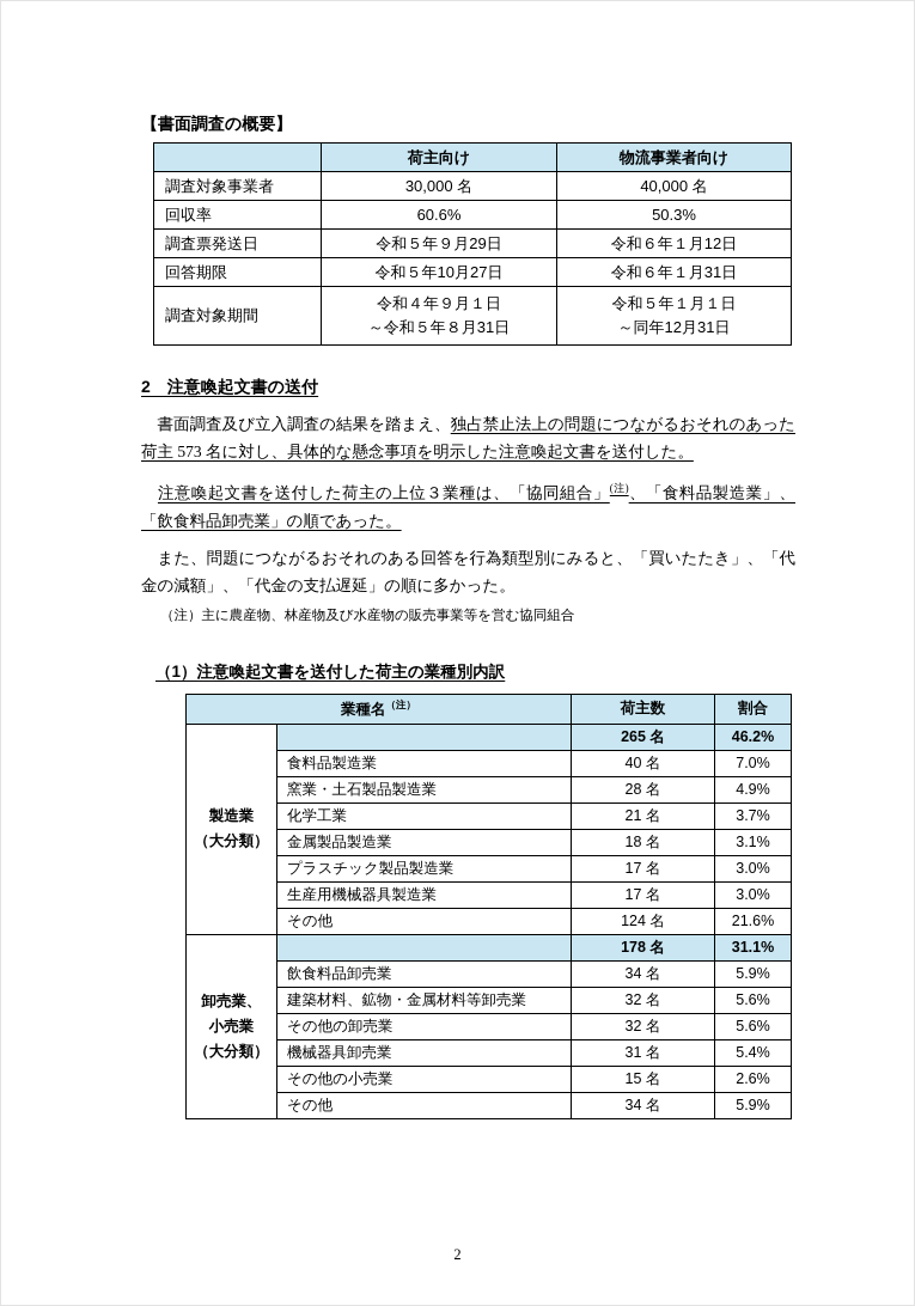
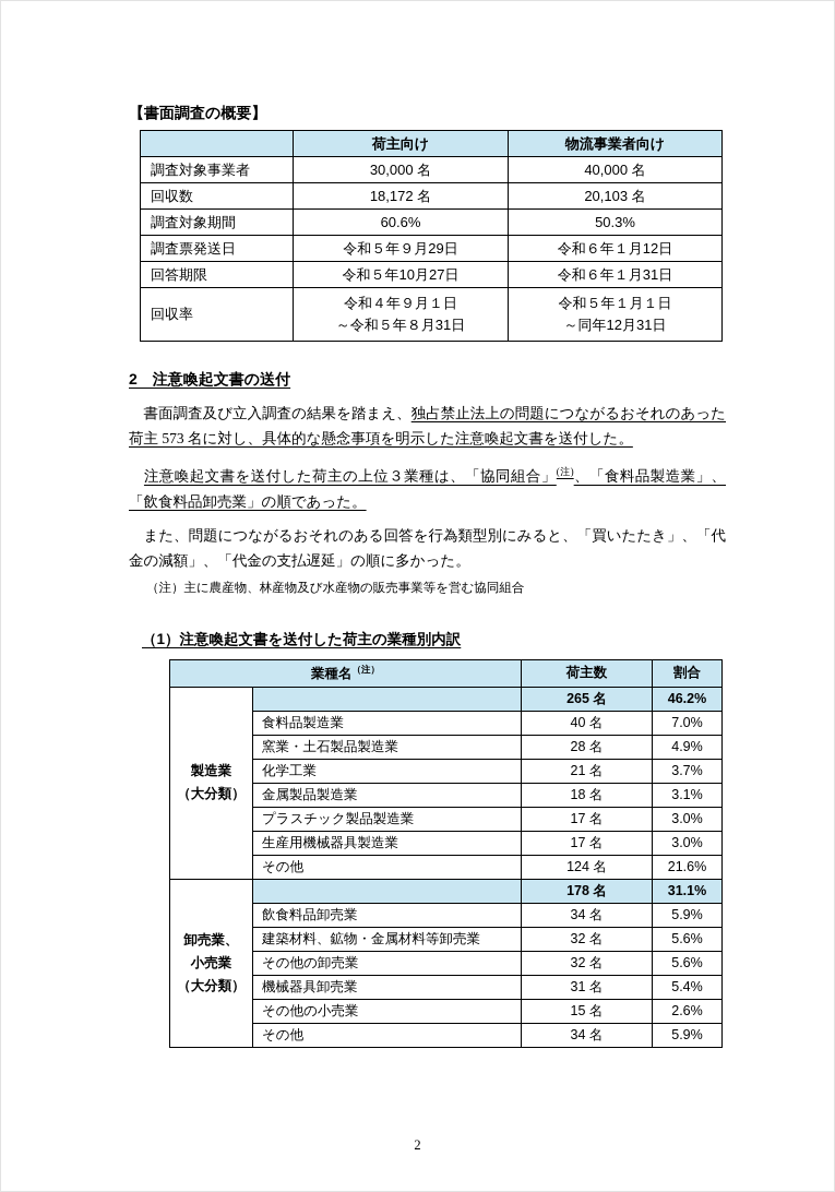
  【書面調査の概要】
  	荷主向け	物流事業者向け
  調査対象事業者	30,000 名	40,000 名
+ 回収数	18,172 名	20,103 名
- 回収率	60.6%	50.3%
+ 調査対象期間	60.6%	50.3%
  調査票発送日	令和５年９月29日	令和６年１月12日
  回答期限	令和５年10月27日	令和６年１月31日
- 調査対象期間	令和４年９月１日 ～令和５年８月31日	令和５年１月１日 ～同年12月31日
+ 回収率	令和４年９月１日 ～令和５年８月31日	令和５年１月１日 ～同年12月31日
  2 注意喚起文書の送付
  書面調査及び立入調査の結果を踏まえ、独占禁止法上の問題につながるおそれのあった荷主 573 名に対し、具体的な懸念事項を明示した注意喚起文書を送付した。
  注意喚起文書を送付した荷主の上位３業種は、「協同組合」(注)、「食料品製造業」、「飲食料品卸売業」の順であった。
  また、問題につながるおそれのある回答を行為類型別にみると、「買いたたき」、「代金の減額」、「代金の支払遅延」の順に多かった。
  （注）主に農産物、林産物及び水産物の販売事業等を営む協同組合
  （1）注意喚起文書を送付した荷主の業種別内訳
  業種名（注）	荷主数	割合
  製造業 （大分類）		265 名	46.2%
  食料品製造業	40 名	7.0%
  窯業・土石製品製造業	28 名	4.9%
  化学工業	21 名	3.7%
  金属製品製造業	18 名	3.1%
  プラスチック製品製造業	17 名	3.0%
  生産用機械器具製造業	17 名	3.0%
  その他	124 名	21.6%
  卸売業、 小売業 （大分類）		178 名	31.1%
  飲食料品卸売業	34 名	5.9%
  建築材料、鉱物・金属材料等卸売業	32 名	5.6%
  その他の卸売業	32 名	5.6%
  機械器具卸売業	31 名	5.4%
  その他の小売業	15 名	2.6%
  その他	34 名	5.9%
  2
